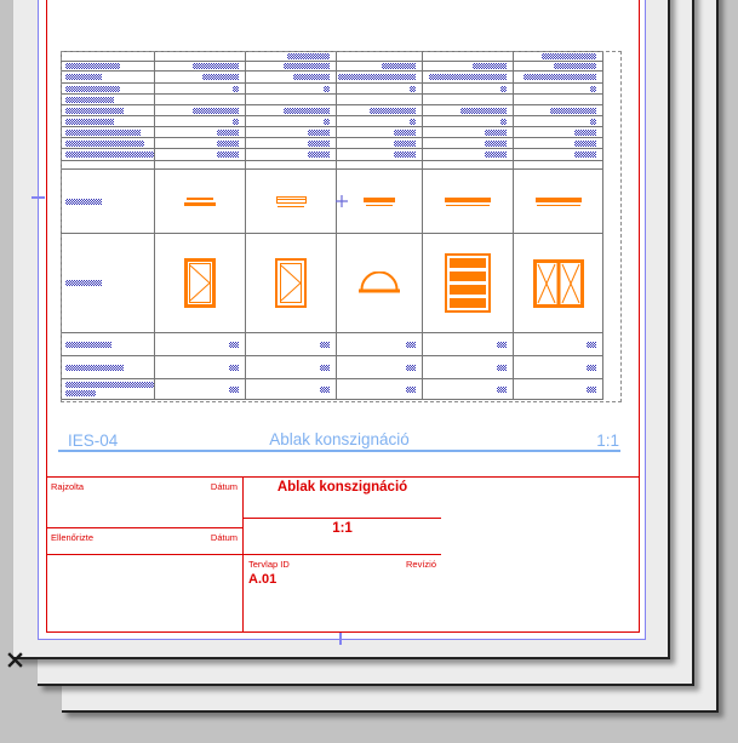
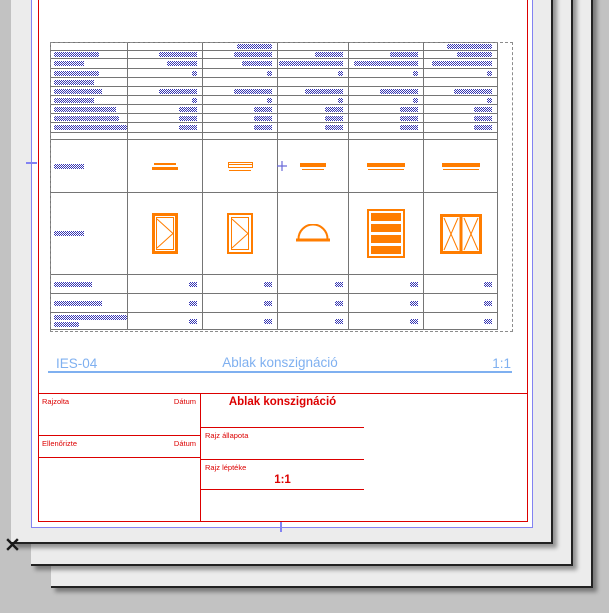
  IES-04
  Ablak konszignáció
  1:1
  Rajzolta
  Dátum
  Ellenőrizte
  Dátum
  Ablak konszignáció
+ Rajz állapota
+ Rajz léptéke
  1:1
- Tervlap ID
- Revízió
- A.01
